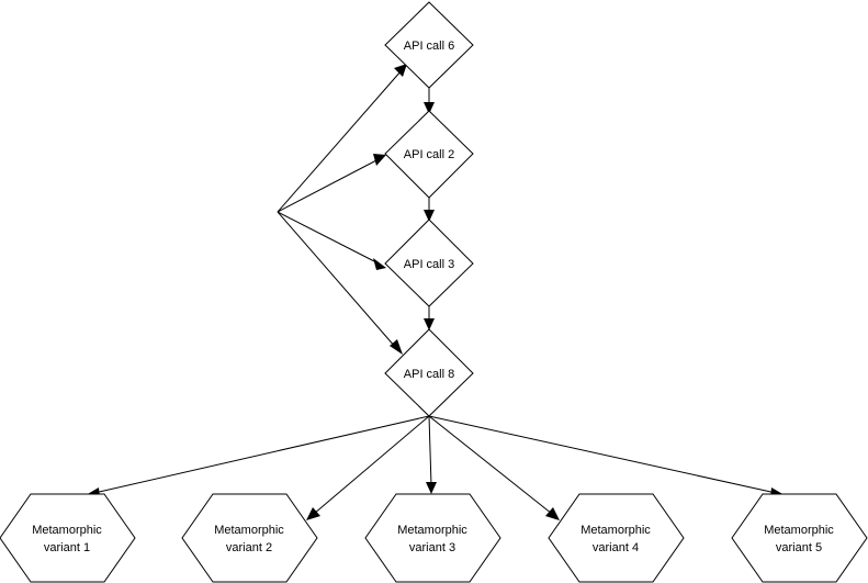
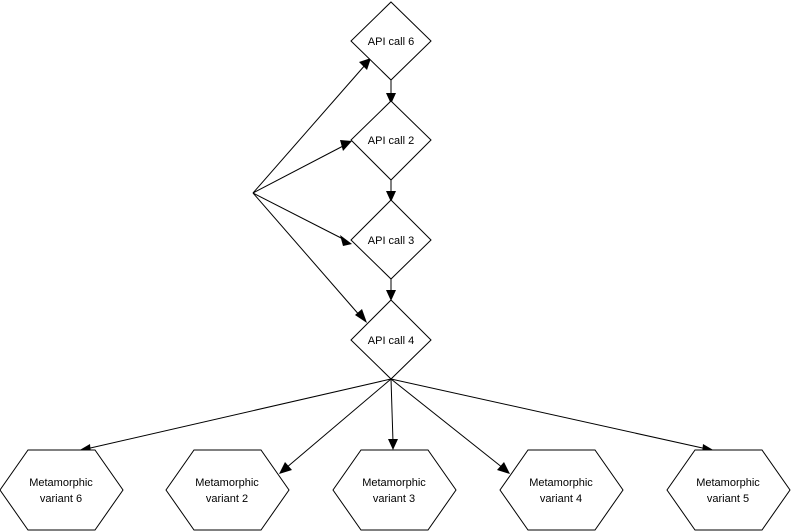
  API call 6
  API call 2
  API call 3
- API call 8
+ API call 4
  Metamorphic
- variant 1
+ variant 6
  Metamorphic
  variant 2
  Metamorphic
  variant 3
  Metamorphic
  variant 4
  Metamorphic
  variant 5
